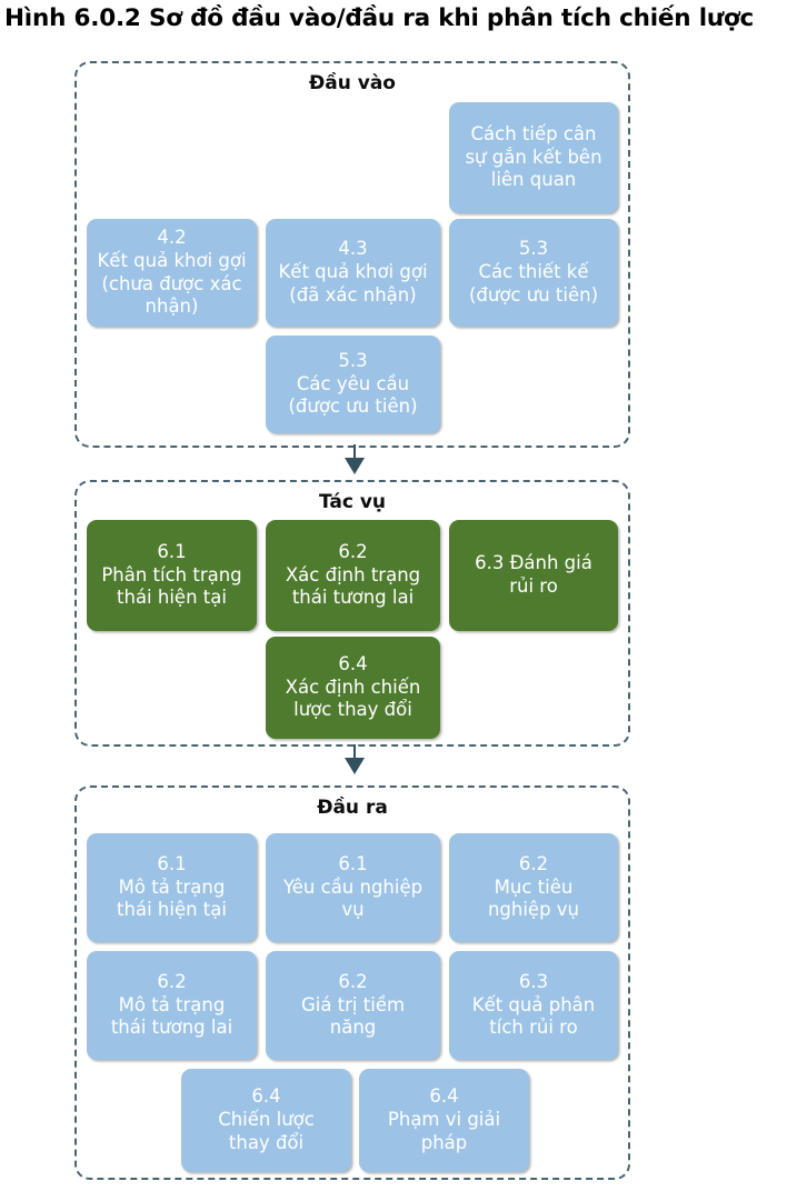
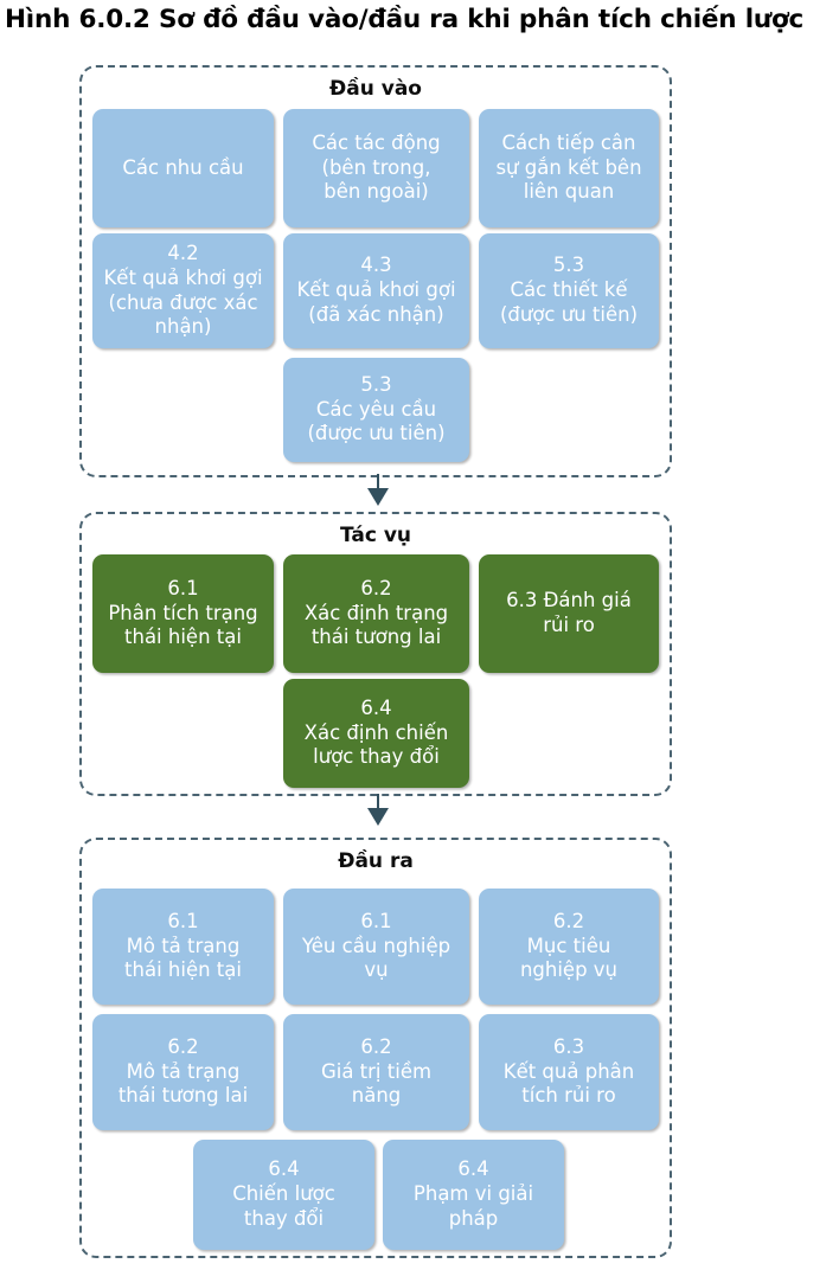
  Hình 6.0.2 Sơ đồ đầu vào/đầu ra khi phân tích chiến lược
  Đầu vào
+ Các nhu cầu
+ Các tác động
+ (bên trong,
+ bên ngoài)
  Cách tiếp cân
  sự gắn kết bên
  liên quan
  4.2
  Kết quả khơi gợi
  (chưa được xác
  nhận)
  4.3
  Kết quả khơi gợi
  (đã xác nhận)
  5.3
  Các thiết kế
  (được ưu tiên)
  5.3
  Các yêu cầu
  (được ưu tiên)
  Tác vụ
  6.1
  Phân tích trạng
  thái hiện tại
  6.2
  Xác định trạng
  thái tương lai
  6.3 Đánh giá
  rủi ro
  6.4
  Xác định chiến
  lược thay đổi
  Đầu ra
  6.1
  Mô tả trạng
  thái hiện tại
  6.1
  Yêu cầu nghiệp
  vụ
  6.2
  Mục tiêu
  nghiệp vụ
  6.2
  Mô tả trạng
  thái tương lai
  6.2
  Giá trị tiềm
  năng
  6.3
  Kết quả phân
  tích rủi ro
  6.4
  Chiến lược
  thay đổi
  6.4
  Phạm vi giải
  pháp
